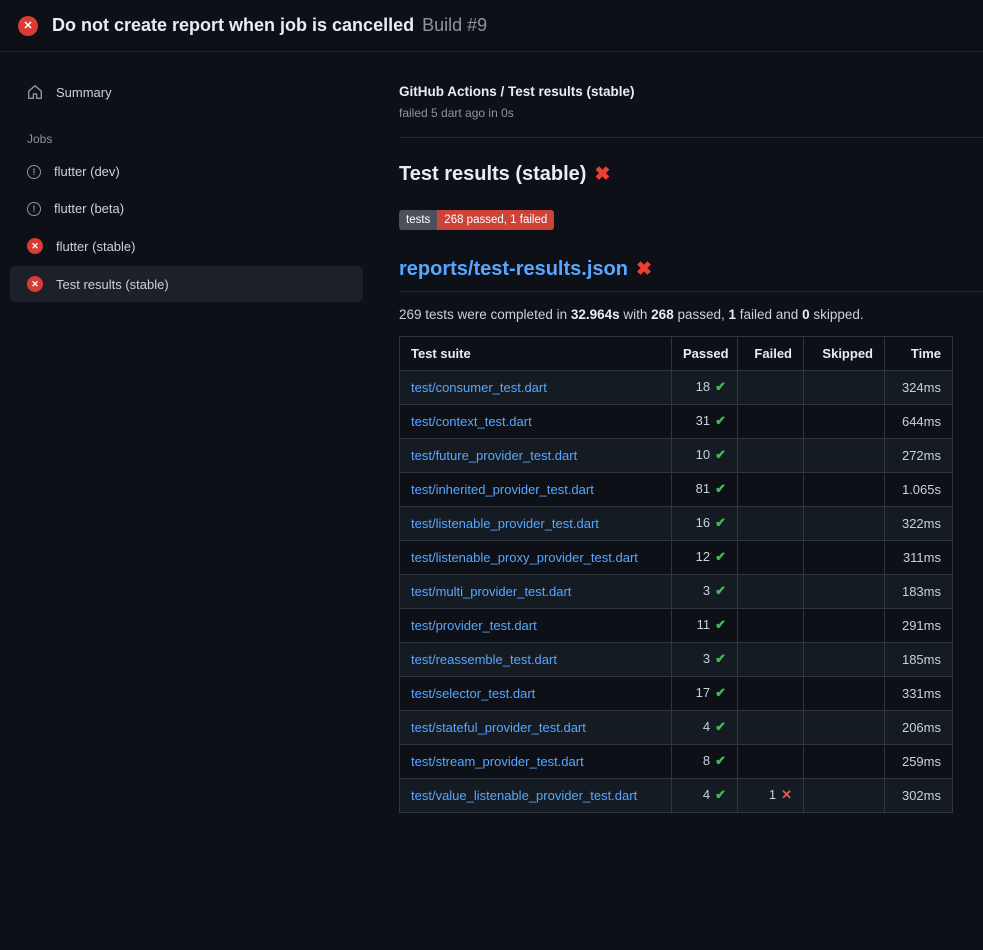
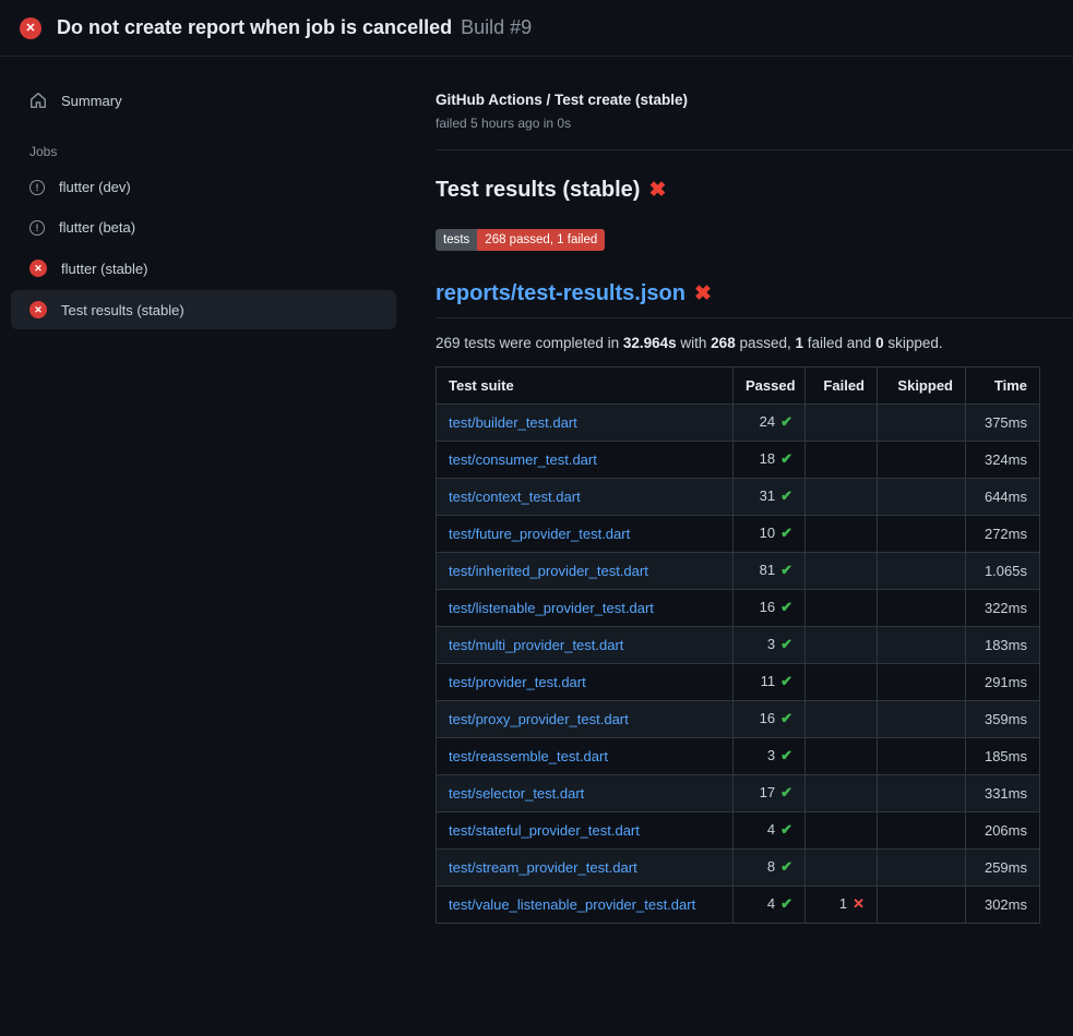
  ✕
  Do not create report when job is cancelled
  Build #9
  Summary
  Jobs
  !
  flutter (dev)
  !
  flutter (beta)
  ✕
  flutter (stable)
  ✕
  Test results (stable)
- GitHub Actions / Test results (stable)
+ GitHub Actions / Test create (stable)
- failed 5 dart ago in 0s
+ failed 5 hours ago in 0s
  Test results (stable) ✖
  tests
  268 passed, 1 failed
  reports/test-results.json ✖
  269 tests were completed in 32.964s with 268 passed, 1 failed and 0 skipped.
  Test suite	Passed	Failed	Skipped	Time
+ test/builder_test.dart	24 ✔			375ms
  test/consumer_test.dart	18 ✔			324ms
  test/context_test.dart	31 ✔			644ms
  test/future_provider_test.dart	10 ✔			272ms
  test/inherited_provider_test.dart	81 ✔			1.065s
  test/listenable_provider_test.dart	16 ✔			322ms
- test/listenable_proxy_provider_test.dart	12 ✔			311ms
  test/multi_provider_test.dart	3 ✔			183ms
  test/provider_test.dart	11 ✔			291ms
+ test/proxy_provider_test.dart	16 ✔			359ms
  test/reassemble_test.dart	3 ✔			185ms
  test/selector_test.dart	17 ✔			331ms
  test/stateful_provider_test.dart	4 ✔			206ms
  test/stream_provider_test.dart	8 ✔			259ms
  test/value_listenable_provider_test.dart	4 ✔	1 ✕		302ms
